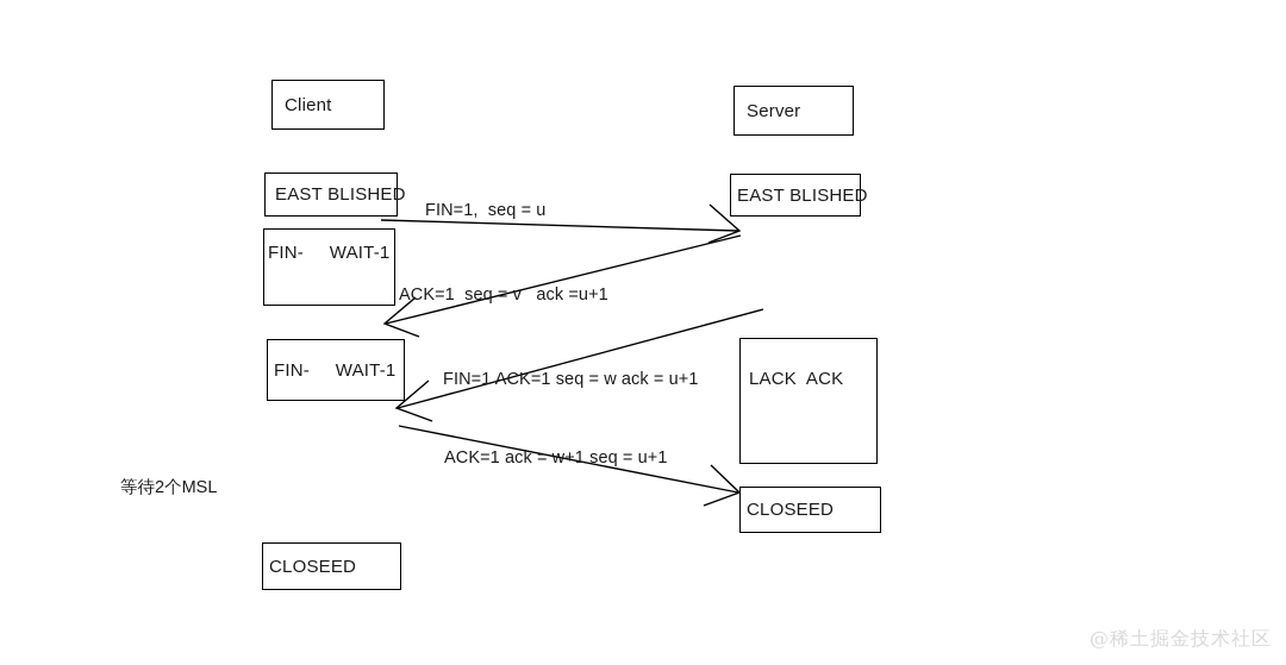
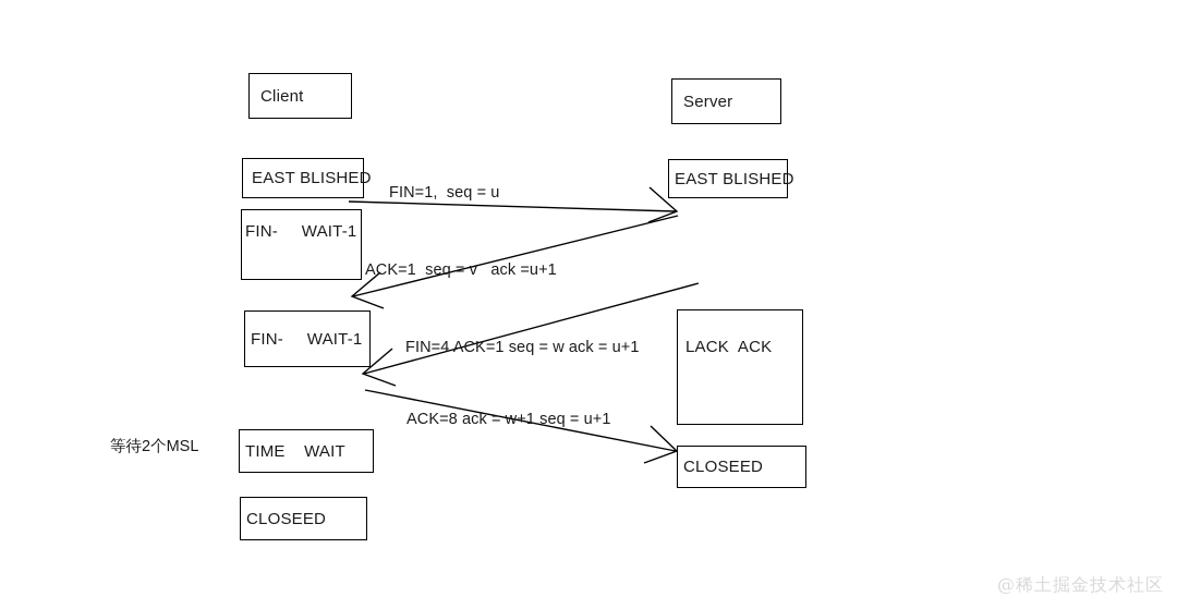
  Client
  Server
  EAST BLISHED
  FIN- WAIT-1
  FIN- WAIT-1
+ TIME WAIT
  CLOSEED
  EAST BLISHED
  LACK ACK
  CLOSEED
  FIN=1, seq = u
  ACK=1 seq = v ack =u+1
- FIN=1 ACK=1 seq = w ack = u+1
+ FIN=4 ACK=1 seq = w ack = u+1
- ACK=1 ack = w+1 seq = u+1
+ ACK=8 ack = w+1 seq = u+1
  等待2个MSL
  @稀土掘金技术社区
